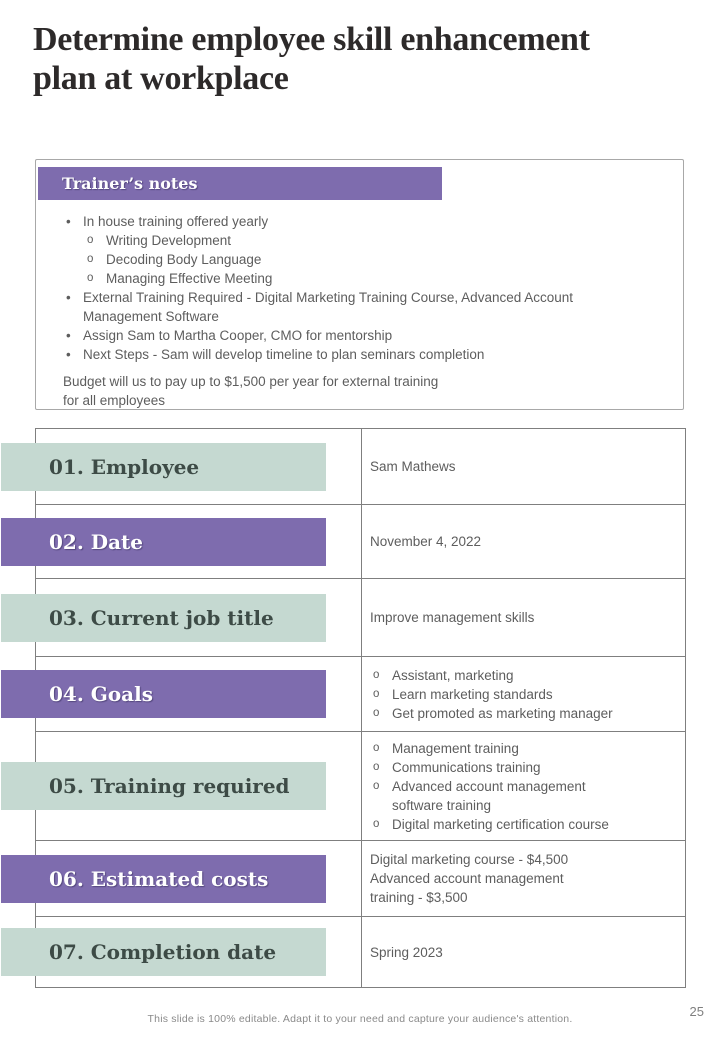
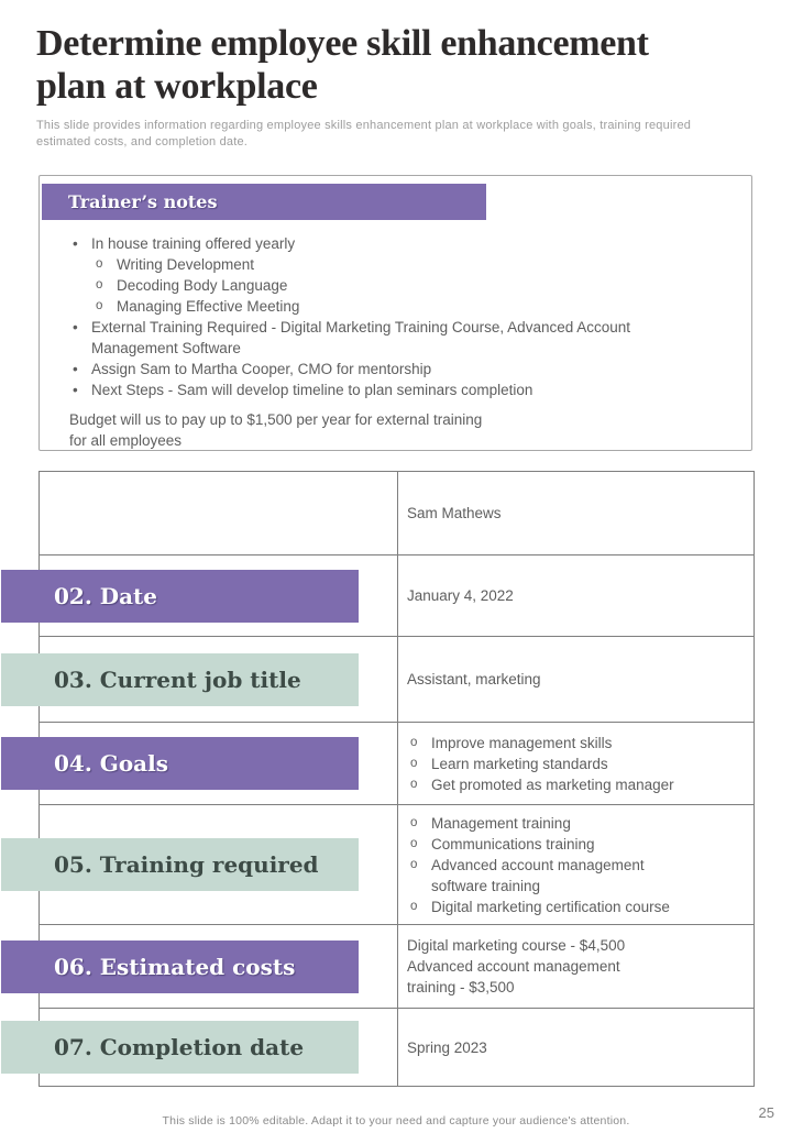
  Determine employee skill enhancement
  plan at workplace
+ This slide provides information regarding employee skills enhancement plan at workplace with goals, training required
+ estimated costs, and completion date.
  Trainer’s notes
  In house training offered yearly
  Writing Development
  Decoding Body Language
  Managing Effective Meeting
  External Training Required - Digital Marketing Training Course, Advanced Account Management Software
  Assign Sam to Martha Cooper, CMO for mentorship
  Next Steps - Sam will develop timeline to plan seminars completion
  Budget will us to pay up to $1,500 per year for external training
  for all employees
- 01. Employee
  Sam Mathews
  02. Date
- November 4, 2022
+ January 4, 2022
  03. Current job title
- Improve management skills
+ Assistant, marketing
  04. Goals
- Assistant, marketing
+ Improve management skills
  Learn marketing standards
  Get promoted as marketing manager
  05. Training required
  Management training
  Communications training
  Advanced account management
  software training
  Digital marketing certification course
  06. Estimated costs
  Digital marketing course - $4,500
  Advanced account management
  training - $3,500
  07. Completion date
  Spring 2023
  This slide is 100% editable. Adapt it to your need and capture your audience's attention.
  25
